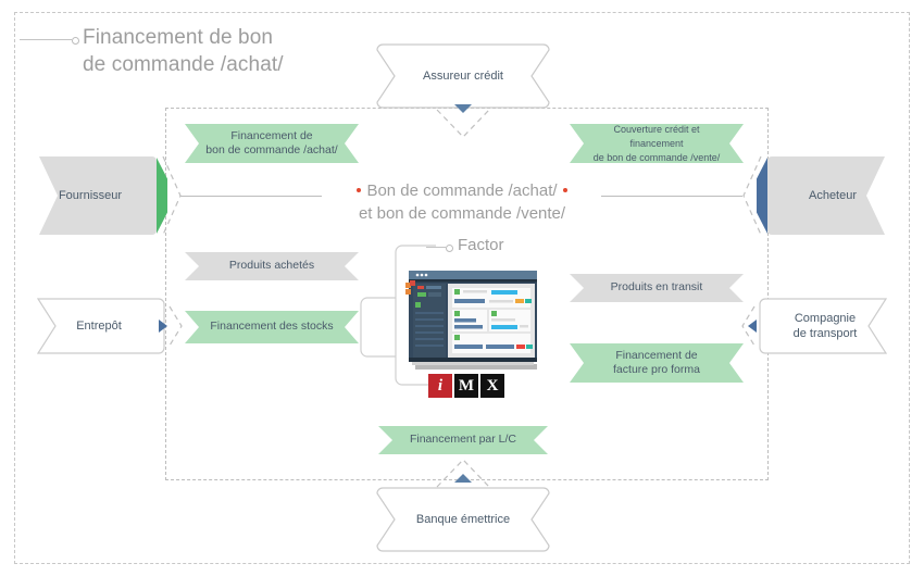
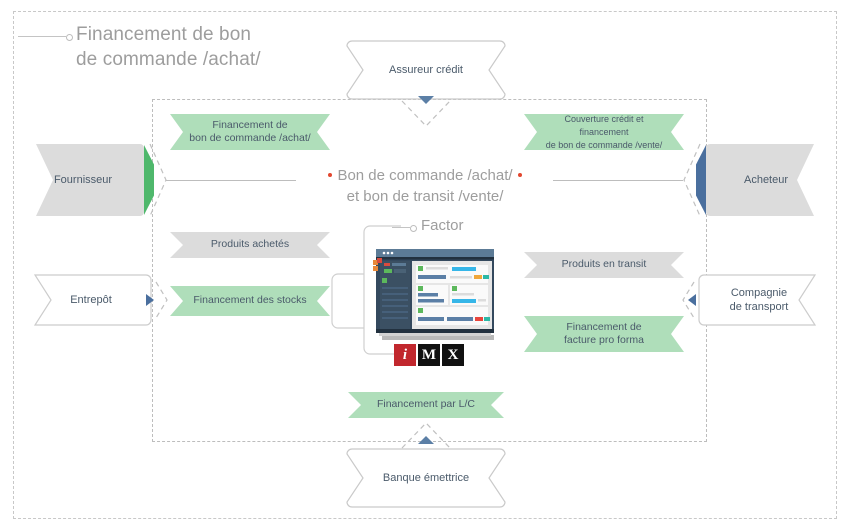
  Financement de bon
  de commande /achat/
  Bon de commande /achat/
- et bon de commande /vente/
+ et bon de transit /vente/
  Assureur crédit
  Banque émettrice
  Fournisseur
  Acheteur
  Entrepôt
  Compagnie
  de transport
  Financement de
  bon de commande /achat/
  Produits achetés
  Financement des stocks
  Couverture crédit et financement
  de bon de commande /vente/
  Produits en transit
  Financement de
  facture pro forma
  Financement par L/C
  Factor
  i
  M
  X
